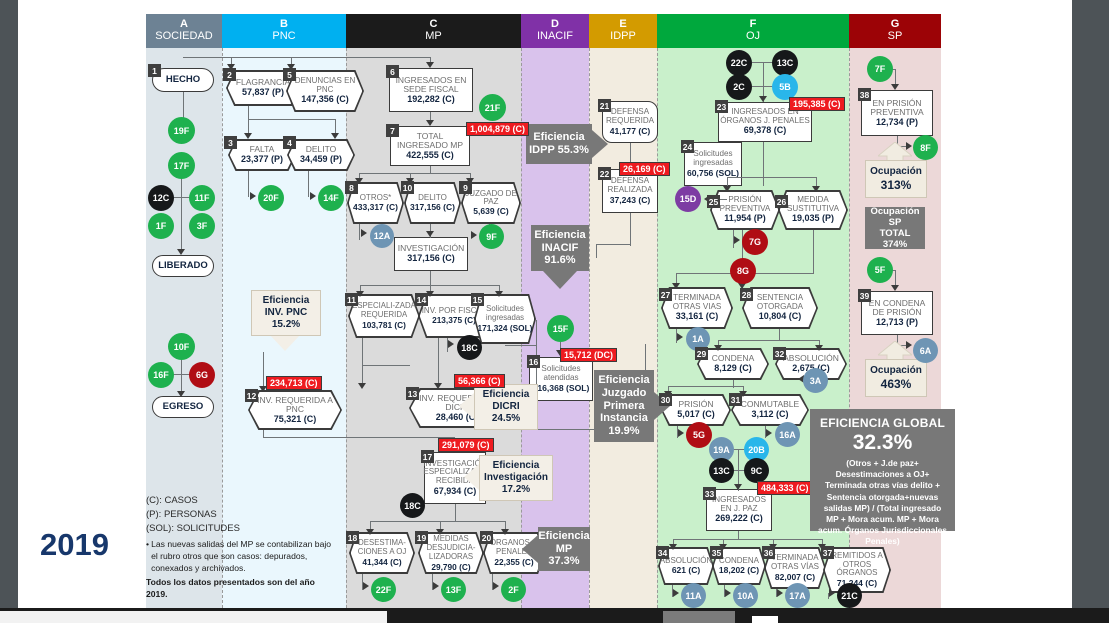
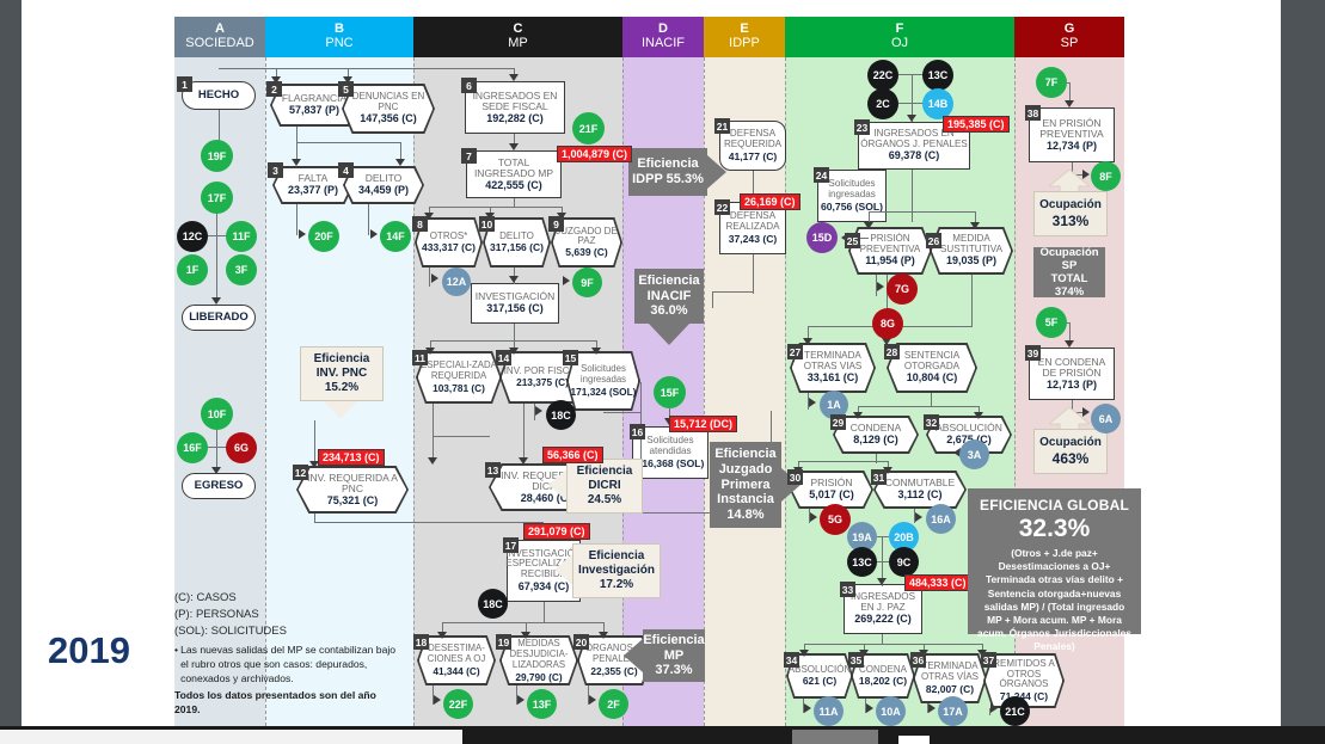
  A
  SOCIEDAD
  B
  PNC
  C
  MP
  D
  INACIF
  E
  IDPP
  F
  OJ
  G
  SP
  HECHO
  1
  19F
  17F
  12C
  11F
  1F
  3F
  LIBERADO
  10F
  16F
  6G
  EGRESO
  (C): CASOS
  (P): PERSONAS
  (SOL): SOLICITUDES
  •
  Las nuevas salidas del MP se contabilizan bajo el rubro otros que son casos: depurados, conexados y archivados.
  Todos los datos presentados son del año 2019.
  2019
  FLAGRANCIA
  57,837 (P)
  2
  DENUNCIAS EN PNC
  147,356 (C)
  5
  FALTA
  23,377 (P)
  3
  DELITO
  34,459 (P)
  4
  20F
  14F
  Eficiencia
  INV. PNC
  15.2%
  INV. REQUERIDA A PNC
  75,321 (C)
  12
  234,713 (C)
  INGRESADOS EN SEDE FISCAL
  192,282 (C)
  6
  21F
  TOTAL INGRESADO MP
  422,555 (C)
  7
  1,004,879 (C)
  OTROS*
  433,317 (C)
  8
  DELITO
  317,156 (C)
  10
  UZGADO DE PAZ
  5,639 (C)
  9
  12A
  9F
  INVESTIGACIÓN
  317,156 (C)
  SPECIALI-ZADA REQUERIDA
  103,781 (C)
  11
  INV. POR FISC
  213,375 (C
  14
  Solicitudes ingresadas
  171,324 (SOL)
  15
  18C
  INV. REQUER DICRI
  28,460 (C
  13
  56,366 (C)
  Eficiencia
  DICRI
  24.5%
  INVESTIGACIÓ ESPECIALIZA RECIBIDA
  67,934 (C)
  17
  291,079 (C)
  18C
  Eficiencia
  Investigación
  17.2%
  DESESTIMA-CIONES A OJ
  41,344 (C)
  18
  MEDIDAS DESJUDICIA-LIZADORAS
  29,790 (C)
  19
  RGANOS J. PENALES
  22,355 (C)
  20
  22F
  13F
  2F
  Eficiencia
  IDPP 55.3%
  Eficiencia
  INACIF
- 91.6%
+ 36.0%
  15F
  Solicitudes atendidas
  16,368 (SOL)
  16
  15,712 (DC)
  Eficiencia
  MP
  37.3%
  DEFENSA REQUERIDA
  41,177 (C)
  21
  DEFENSA REALIZADA
  37,243 (C)
  22
  26,169 (C)
  Eficiencia
  Juzgado
  Primera
  Instancia
- 19.9%
+ 14.8%
  22C
  13C
  2C
- 5B
+ 14B
  INGRESADOS EN ÓRGANOS J. PENALES
  69,378 (C)
  23
  195,385 (C)
  Solicitudes ingresadas
  60,756 (SOL)
  24
  15D
  PRISIÓN PREVENTIVA
  11,954 (P)
  25
  MEDIDA SUSTITUTIVA
  19,035 (P)
  26
  7G
  8G
  TERMINADA OTRAS VIAS
  33,161 (C)
  27
  SENTENCIA OTORGADA
  10,804 (C)
  28
  1A
  CONDENA
  8,129 (C)
  29
  BSOLUCIÓN
  2,67C)
  32
  PRISIÓN
  5,017 (C)
  30
  CONMUTABLE
  3,112 (C)
  31
  3A
  5G
  16A
  19A
  20B
  13C
  9C
  NGRESADOS EN J. PAZ
  269,222 (C)
  33
  484,333 (C)
  ABSOLUCIÓN
  621 (C)
  34
  CONDENA
  18,202 (C)
  35
  ERMINADA OTRAS VÍAS
  82,007 (C)
  36
  REMITIDOS A OTROS ÓRGANOS
  37
  11A
  10A
  17A
  21C
  EFICIENCIA GLOBAL
  32.3%
  (Otros + J.de paz+ Desestimaciones a OJ+ Terminada otras vías delito + Sentencia otorgada+nuevas salidas MP) / (Total ingresado MP + Mora acum. MP + Mora acum. Órganos Jurisdiccionales Penales)
  7F
  EN PRISIÓN PREVENTIVA
  12,734 (P)
  38
  8F
  Ocupación
  313%
  Ocupación SP
  TOTAL
  374%
  5F
  EN CONDENA DE PRISIÓN
  12,713 (P)
  39
  6A
  Ocupación
  463%
